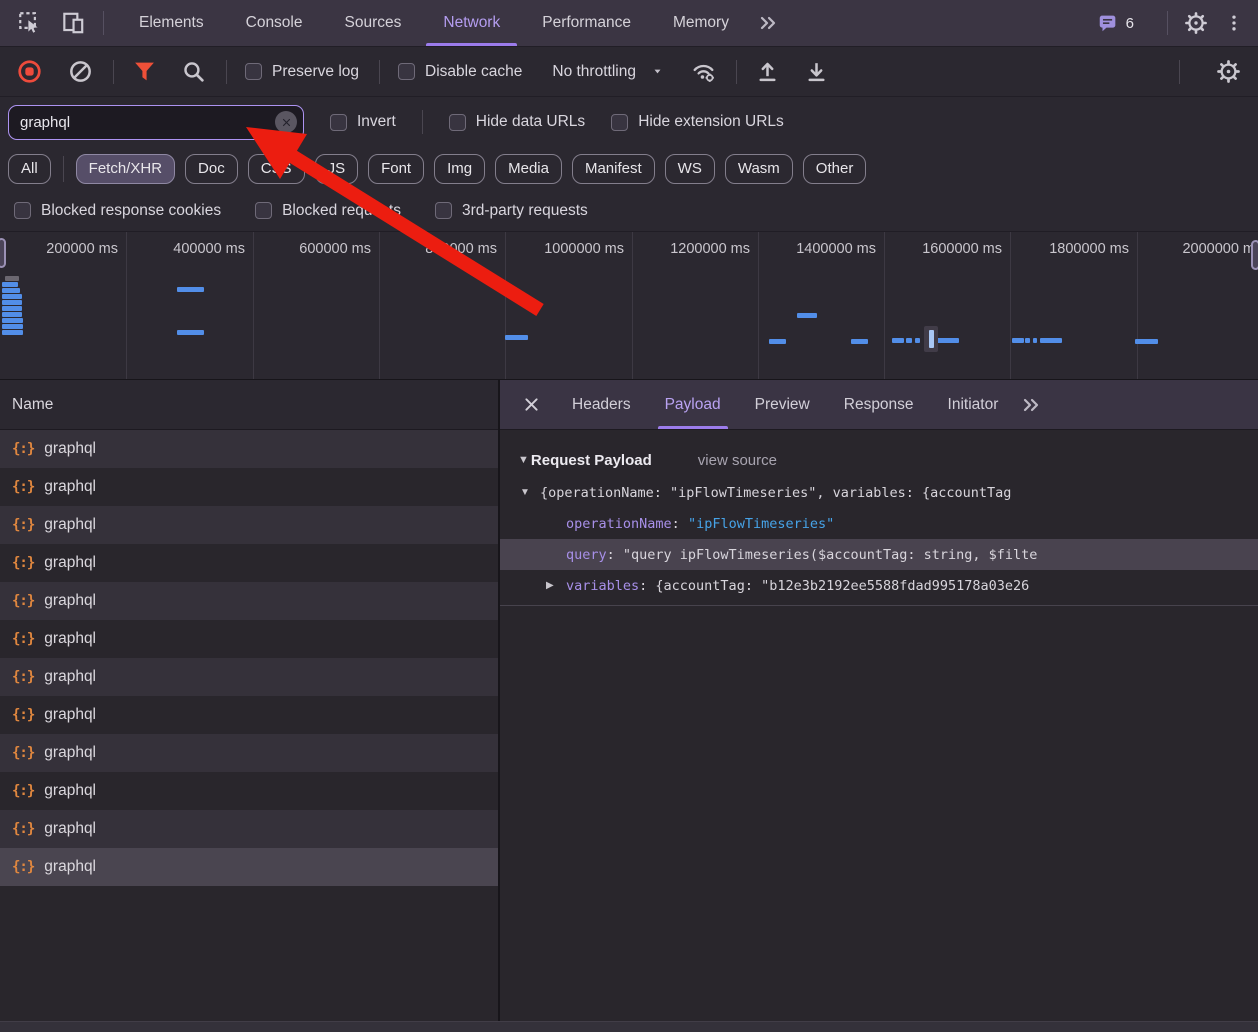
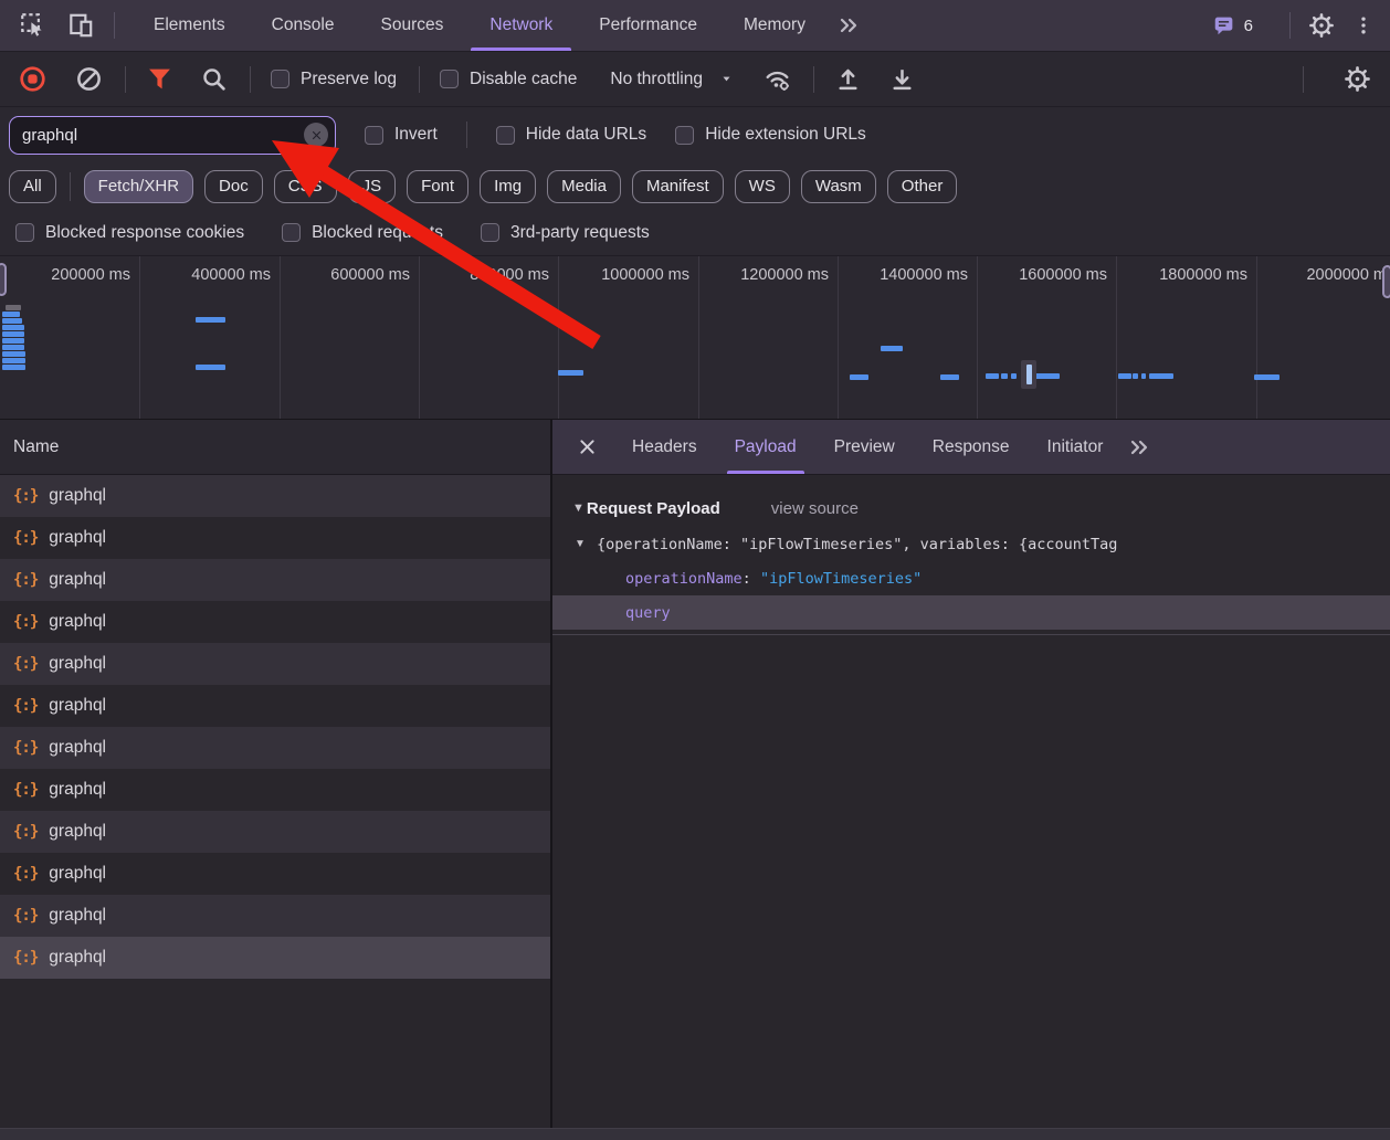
  Elements
  Console
  Sources
  Network
  Performance
  Memory
  6
  Preserve log
  Disable cache
  No throttling
  graphql
  Invert
  Hide data URLs
  Hide extension URLs
  All
  Fetch/XHR
  Doc
  JS
  Font
  Img
  Media
  Manifest
  WS
  Wasm
  Other
  Blocked response cookies
  Blocked reqs
  3rd-party requests
  200000 ms
  400000 ms
  600000 ms
  1000000 ms
  1200000 ms
  1400000 ms
  1600000 ms
  1800000 ms
  2000000 m
  Name
  {:}
  graphql
  {:}
  graphql
  {:}
  graphql
  {:}
  graphql
  {:}
  graphql
  {:}
  graphql
  {:}
  graphql
  {:}
  graphql
  {:}
  graphql
  {:}
  graphql
  {:}
  graphql
  {:}
  graphql
  Headers
  Payload
  Preview
  Response
  Initiator
  ▼
  Request Payload
  view source
  ▼
  {operationName: "ipFlowTimeseries", variables: {accountTag
  operationName
  :
  "ipFlowTimeseries"
  query
- : "query ipFlowTimeseries($accountTag: string, $filte
- ▶
- variables
- : {accountTag: "b12e3b2192ee5588fdad995178a03e26
